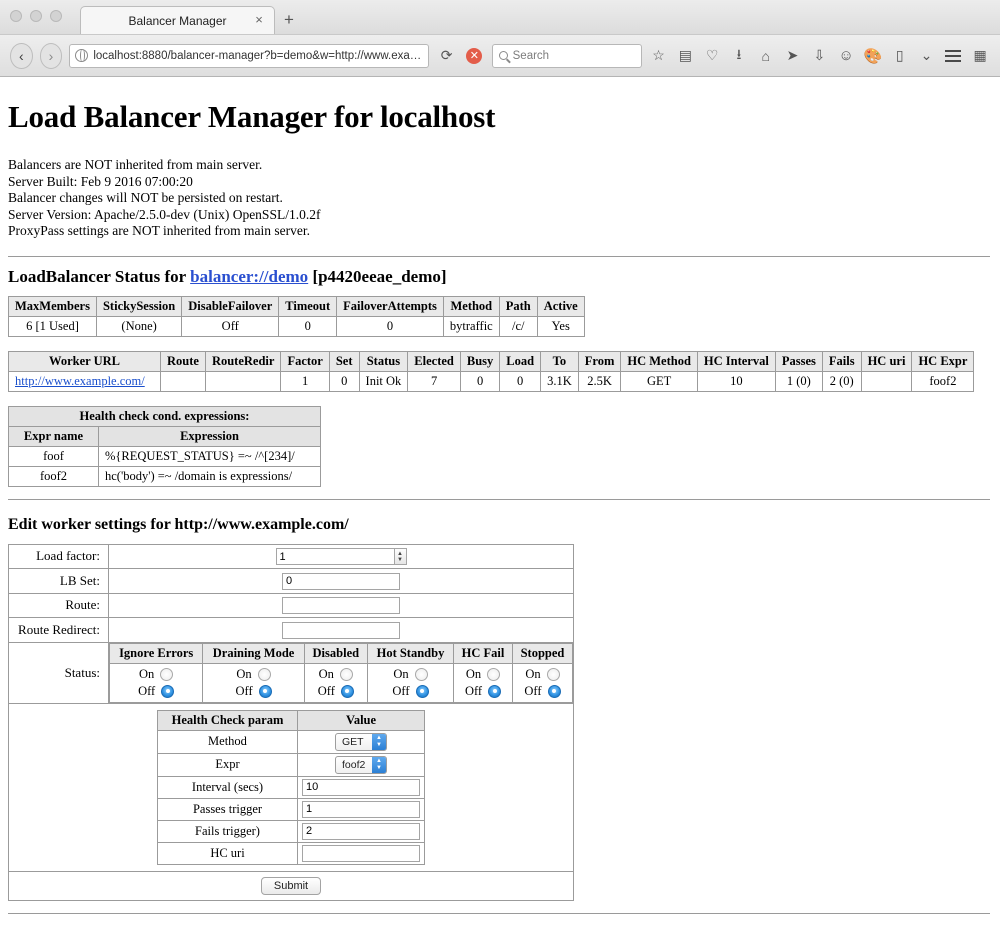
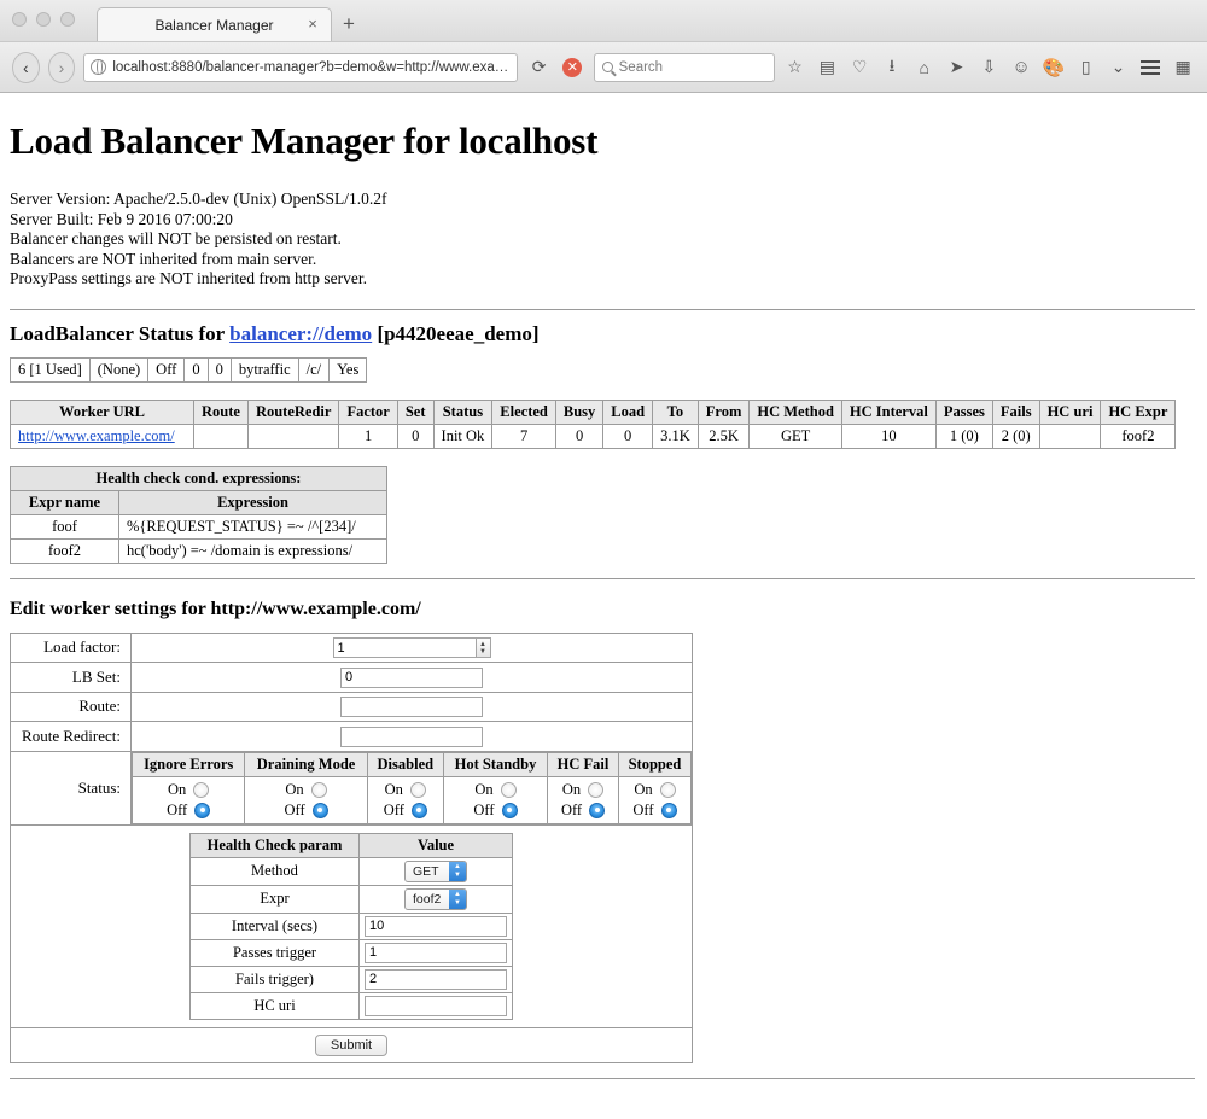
  Balancer Manager
  ×
  +
  ‹
  ›
  localhost:8880/balancer-manager?b=demo&w=http://www.examp
  ⟳
  ✕
  Search
  ☆
  ▤
  ♡
  ⭳
  ⌂
  ➤
  ⇩
  ☺
  🎨
  ▯
  ⌄
  ▦
  Load Balancer Manager for localhost
- Balancers are NOT inherited from main server.
+ Server Version: Apache/2.5.0-dev (Unix) OpenSSL/1.0.2f
  Server Built: Feb 9 2016 07:00:20
  Balancer changes will NOT be persisted on restart.
- Server Version: Apache/2.5.0-dev (Unix) OpenSSL/1.0.2f
+ Balancers are NOT inherited from main server.
- ProxyPass settings are NOT inherited from main server.
+ ProxyPass settings are NOT inherited from http server.
  LoadBalancer Status for balancer://demo [p4420eeae_demo]
- MaxMembers	StickySession	DisableFailover	Timeout	FailoverAttempts	Method	Path	Active
  6 [1 Used]	(None)	Off	0	0	bytraffic	/c/	Yes
  Worker URL	Route	RouteRedir	Factor	Set	Status	Elected	Busy	Load	To	From	HC Method	HC Interval	Passes	Fails	HC uri	HC Expr
  http://www.example.com/			1	0	Init Ok	7	0	0	3.1K	2.5K	GET	10	1 (0)	2 (0)		foof2
  Health check cond. expressions:
  Expr name	Expression
  foof	%{REQUEST_STATUS} =~ /^[234]/
  foof2	hc('body') =~ /domain is expressions/
  Edit worker settings for http://www.example.com/
  Load factor:	1
  LB Set:	0
  Route:
  Route Redirect:
  Status:
  Ignore Errors	Draining Mode	Disabled	Hot Standby	HC Fail	Stopped
  On Off	On Off	On Off	On Off	On Off	On Off
  Health Check param	Value
  Method	GET
  Expr	foof2
  Interval (secs)	10
  Passes trigger	1
  Fails trigger)	2
  HC uri
  Submit
